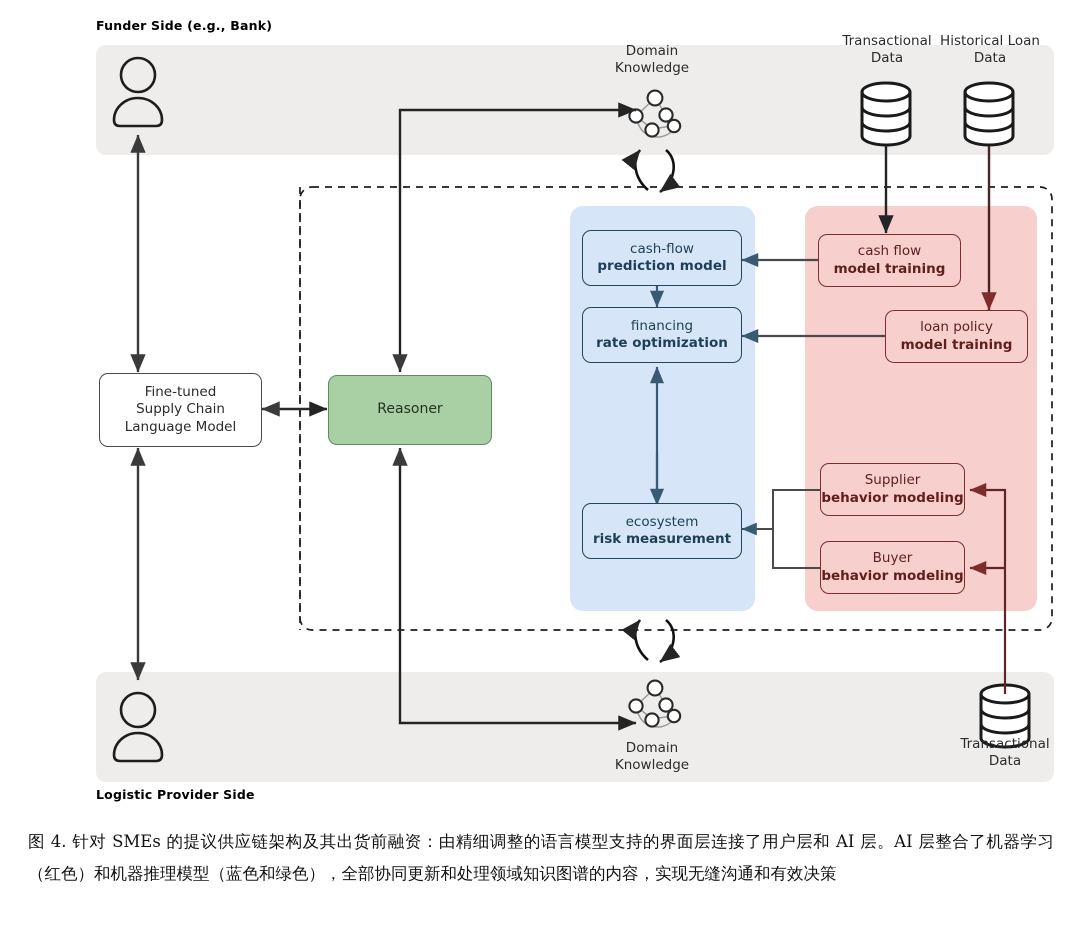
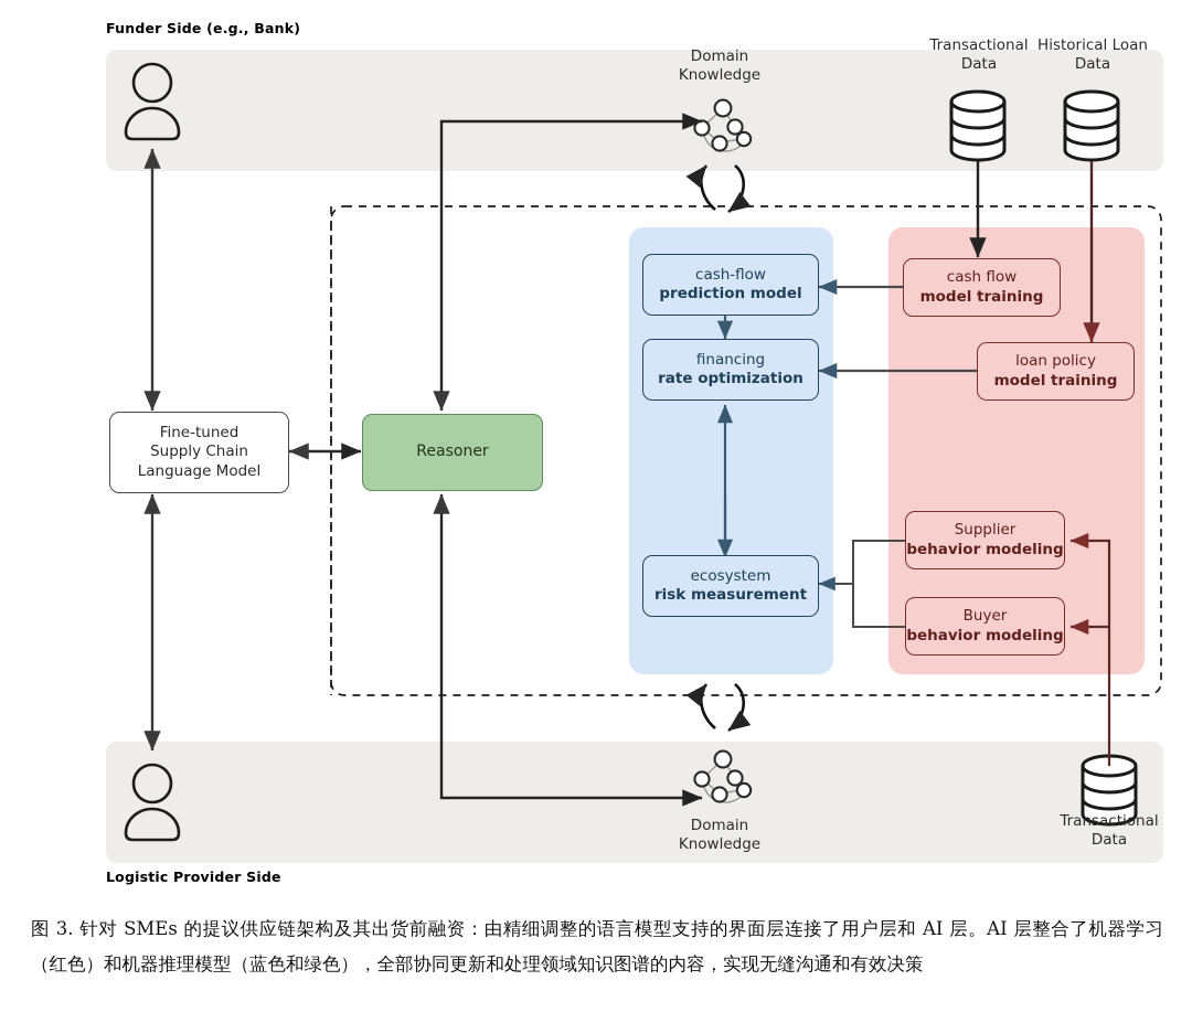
  Funder Side (e.g., Bank)
  Logistic Provider Side
  Domain
  Knowledge
  Transactional
  Data
  Historical Loan
  Data
  Domain
  Knowledge
  Transactional
  Data
  Fine-tuned
  Supply Chain
  Language Model
  Reasoner
  cash-flow
  prediction model
  financing
  rate optimization
  ecosystem
  risk measurement
  cash flow
  model training
  loan policy
  model training
  Supplier
  behavior modeling
  Buyer
  behavior modeling
- 图 4. 针对 SMEs 的提议供应链架构及其出货前融资：由精细调整的语言模型支持的界面层连接了用户层和 AI 层。AI 层整合了机器学习（红色）和机器推理模型（蓝色和绿色），全部协同更新和处理领域知识图谱的内容，实现无缝沟通和有效决策
+ 图 3. 针对 SMEs 的提议供应链架构及其出货前融资：由精细调整的语言模型支持的界面层连接了用户层和 AI 层。AI 层整合了机器学习（红色）和机器推理模型（蓝色和绿色），全部协同更新和处理领域知识图谱的内容，实现无缝沟通和有效决策
